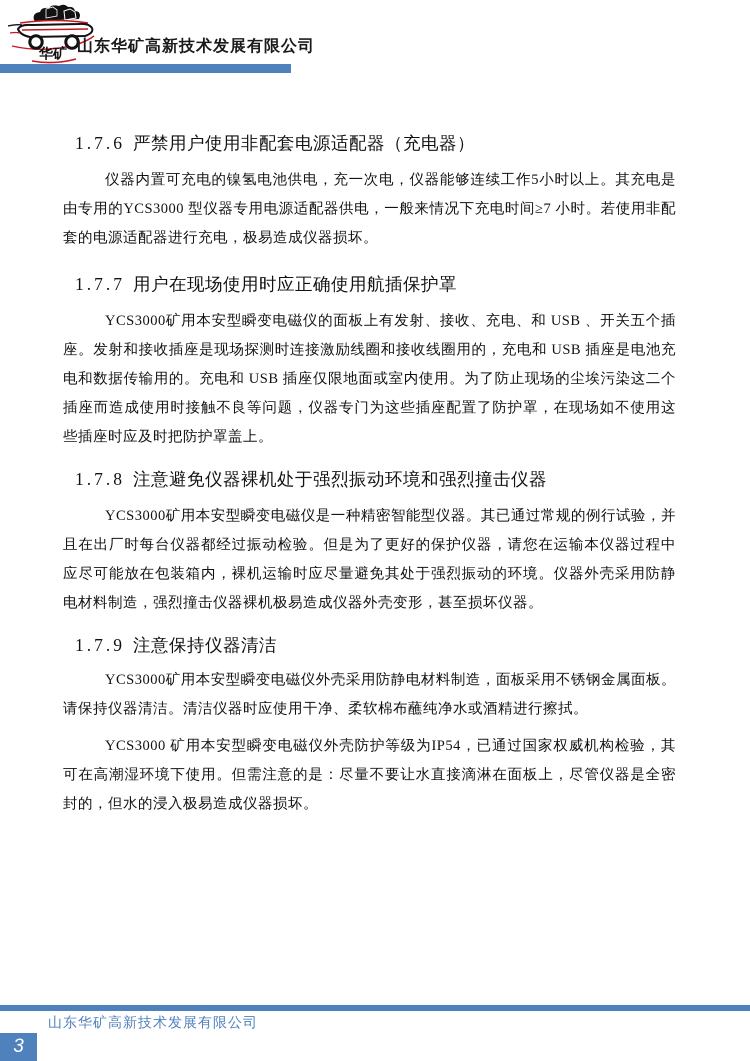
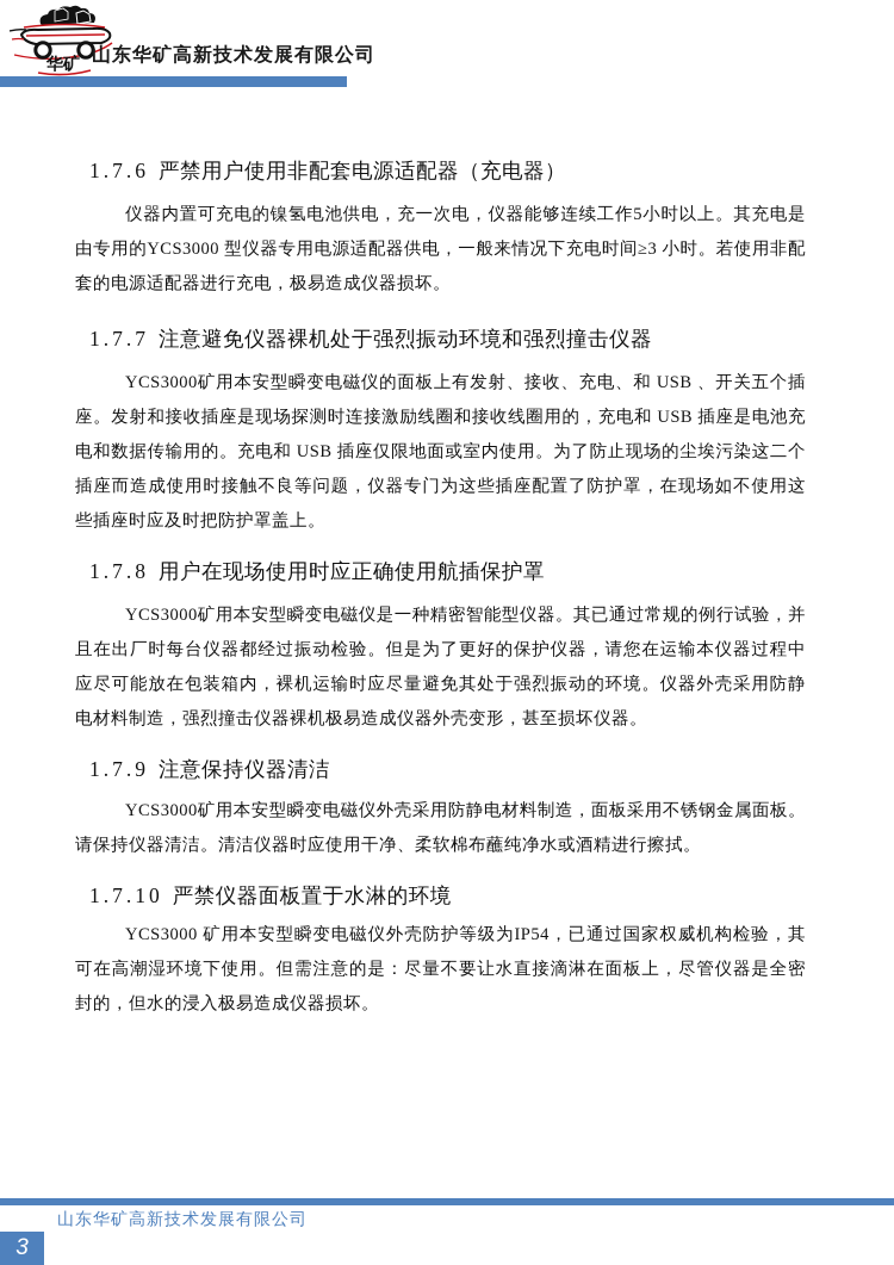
  华矿
  山东华矿高新技术发展有限公司
  1.7.6 严禁用户使用非配套电源适配器（充电器）
- 仪器内置可充电的镍氢电池供电，充一次电，仪器能够连续工作5小时以上。其充电是由专用的YCS3000 型仪器专用电源适配器供电，一般来情况下充电时间≥7 小时。若使用非配套的电源适配器进行充电，极易造成仪器损坏。
+ 仪器内置可充电的镍氢电池供电，充一次电，仪器能够连续工作5小时以上。其充电是由专用的YCS3000 型仪器专用电源适配器供电，一般来情况下充电时间≥3 小时。若使用非配套的电源适配器进行充电，极易造成仪器损坏。
- 1.7.7 用户在现场使用时应正确使用航插保护罩
+ 1.7.7 注意避免仪器裸机处于强烈振动环境和强烈撞击仪器
  YCS3000矿用本安型瞬变电磁仪的面板上有发射、接收、充电、和 USB 、开关五个插座。发射和接收插座是现场探测时连接激励线圈和接收线圈用的，充电和 USB 插座是电池充电和数据传输用的。充电和 USB 插座仅限地面或室内使用。为了防止现场的尘埃污染这二个插座而造成使用时接触不良等问题，仪器专门为这些插座配置了防护罩，在现场如不使用这些插座时应及时把防护罩盖上。
- 1.7.8 注意避免仪器裸机处于强烈振动环境和强烈撞击仪器
+ 1.7.8 用户在现场使用时应正确使用航插保护罩
  YCS3000矿用本安型瞬变电磁仪是一种精密智能型仪器。其已通过常规的例行试验，并且在出厂时每台仪器都经过振动检验。但是为了更好的保护仪器，请您在运输本仪器过程中应尽可能放在包装箱内，裸机运输时应尽量避免其处于强烈振动的环境。仪器外壳采用防静电材料制造，强烈撞击仪器裸机极易造成仪器外壳变形，甚至损坏仪器。
  1.7.9 注意保持仪器清洁
  YCS3000矿用本安型瞬变电磁仪外壳采用防静电材料制造，面板采用不锈钢金属面板。请保持仪器清洁。清洁仪器时应使用干净、柔软棉布蘸纯净水或酒精进行擦拭。
+ 1.7.10 严禁仪器面板置于水淋的环境
  YCS3000 矿用本安型瞬变电磁仪外壳防护等级为IP54，已通过国家权威机构检验，其可在高潮湿环境下使用。但需注意的是：尽量不要让水直接滴淋在面板上，尽管仪器是全密封的，但水的浸入极易造成仪器损坏。
  山东华矿高新技术发展有限公司
  3
